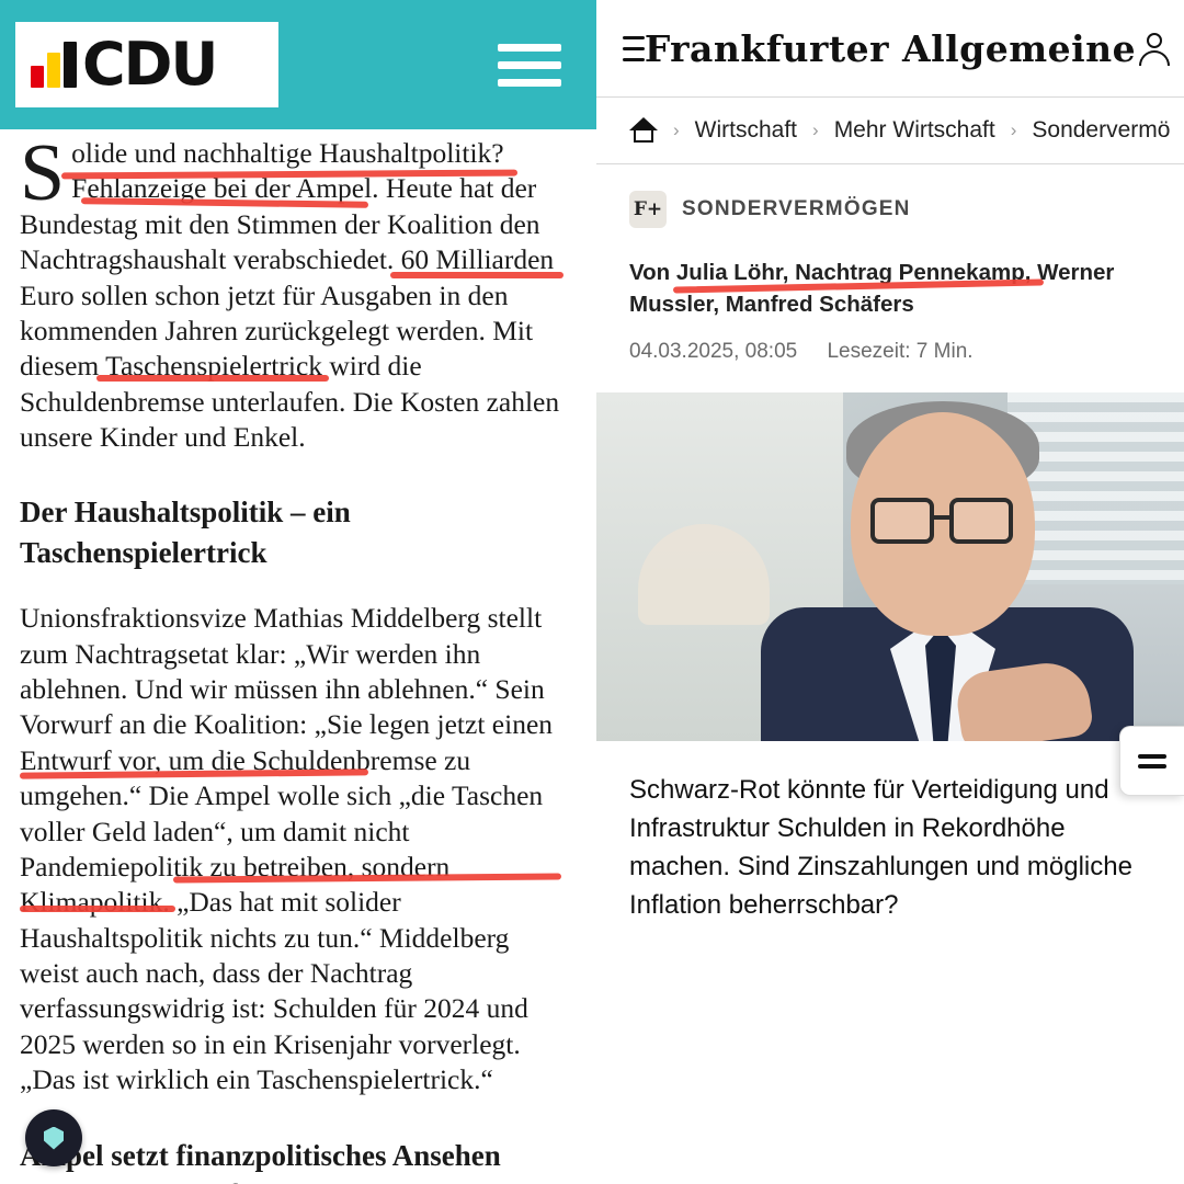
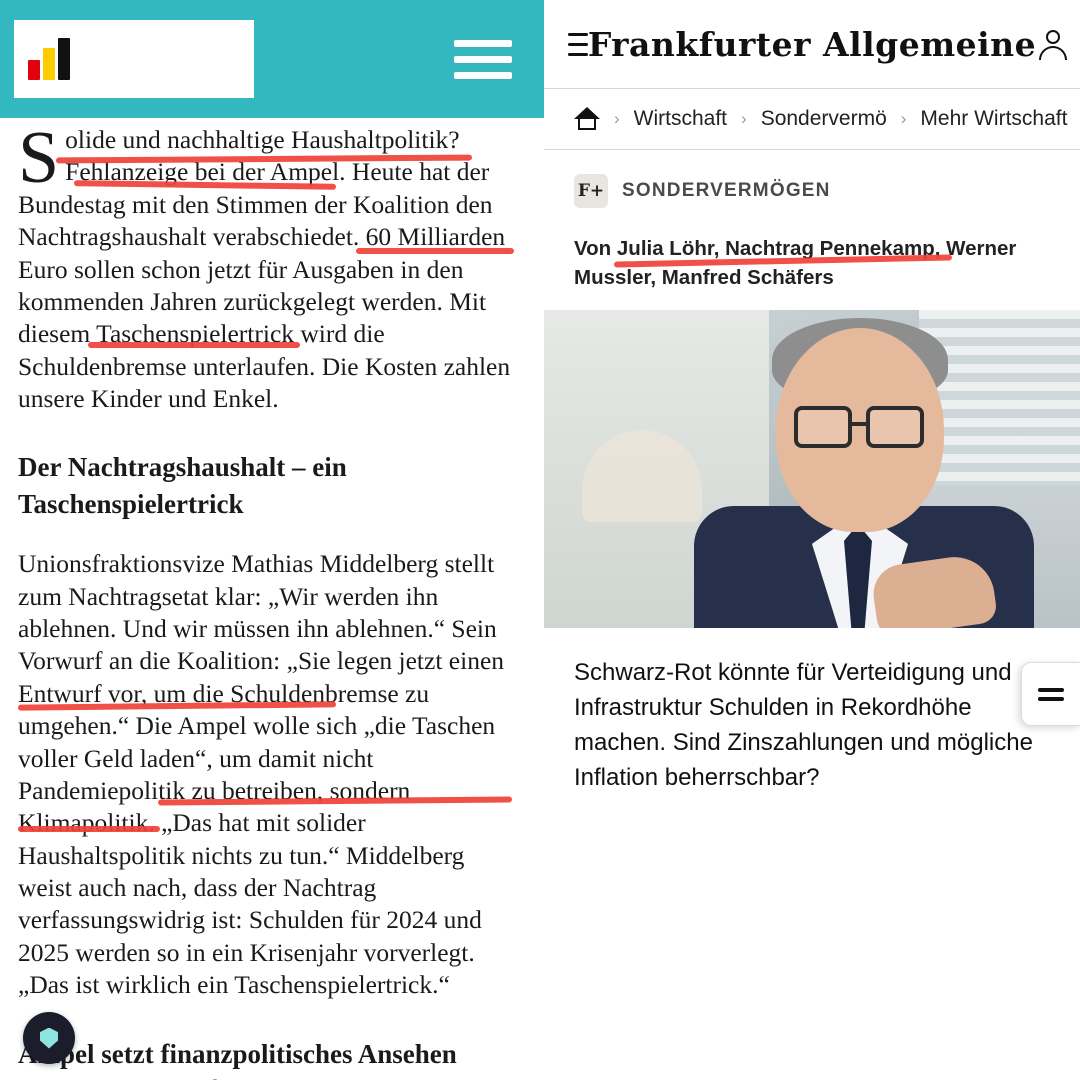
- CDU
  S
  olide und nachhaltige Haushaltpolitik? Fehlanzeige bei der Ampel. Heute hat der Bundestag mit den Stimmen der Koalition den Nachtragshaushalt verabschiedet. 60 Milliarden Euro sollen schon jetzt für Ausgaben in den kommenden Jahren zurückgelegt werden. Mit diesem Taschenspielertrick wird die Schuldenbremse unterlaufen. Die Kosten zahlen unsere Kinder und Enkel.
- Der Haushaltspolitik – ein Taschenspielertrick
+ Der Nachtragshaushalt – ein Taschenspielertrick
  Unionsfraktionsvize Mathias Middelberg stellt zum Nachtragsetat klar: „Wir werden ihn ablehnen. Und wir müssen ihn ablehnen.“ Sein Vorwurf an die Koalition: „Sie legen jetzt einen Entwurf vor, um die Schuldenbremse zu umgehen.“ Die Ampel wolle sich „die Taschen voller Geld laden“, um damit nicht Pandemiepolitik zu betreiben, sondern Klimapolitik. „Das hat mit solider Haushaltspolitik nichts zu tun.“ Middelberg weist auch nach, dass der Nachtrag verfassungswidrig ist: Schulden für 2024 und 2025 werden so in ein Krisenjahr vorverlegt. „Das ist wirklich ein Taschenspielertrick.“
  Frankfurter Allgemeine
  ›
  Wirtschaft
  ›
- Mehr Wirtschaft
+ Sondervermö
  ›
- Sondervermö
+ Mehr Wirtschaft
  F+
  SONDERVERMÖGEN
  Von Julia Löhr, Nachtrag Pennekamp, Werner Mussler, Manfred Schäfers
- 04.03.2025, 08:05 Lesezeit: 7 Min.
  Schwarz-Rot könnte für Verteidigung und Infrastruktur Schulden in Rekordhöhe machen. Sind Zinszahlungen und mögliche Inflation beherrschbar?
